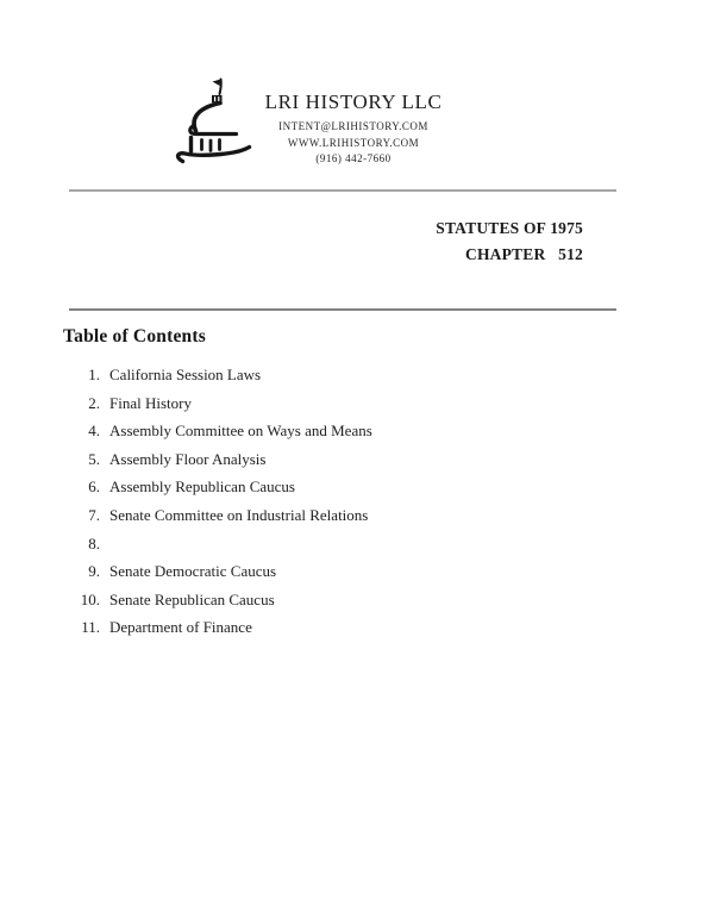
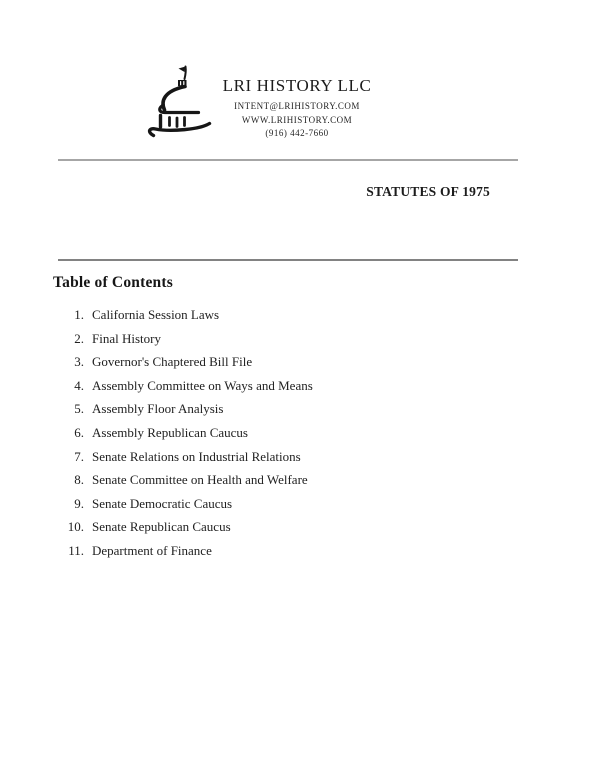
  LRI HISTORY LLC
  INTENT@LRIHISTORY.COM
  WWW.LRIHISTORY.COM
  (916) 442-7660
  STATUTES OF 1975
- CHAPTER 512
  Table of Contents
  1.
  California Session Laws
  2.
  Final History
+ 3.
+ Governor's Chaptered Bill File
  4.
  Assembly Committee on Ways and Means
  5.
  Assembly Floor Analysis
  6.
  Assembly Republican Caucus
  7.
- Senate Committee on Industrial Relations
+ Senate Relations on Industrial Relations
  8.
+ Senate Committee on Health and Welfare
  9.
  Senate Democratic Caucus
  10.
  Senate Republican Caucus
  11.
  Department of Finance
